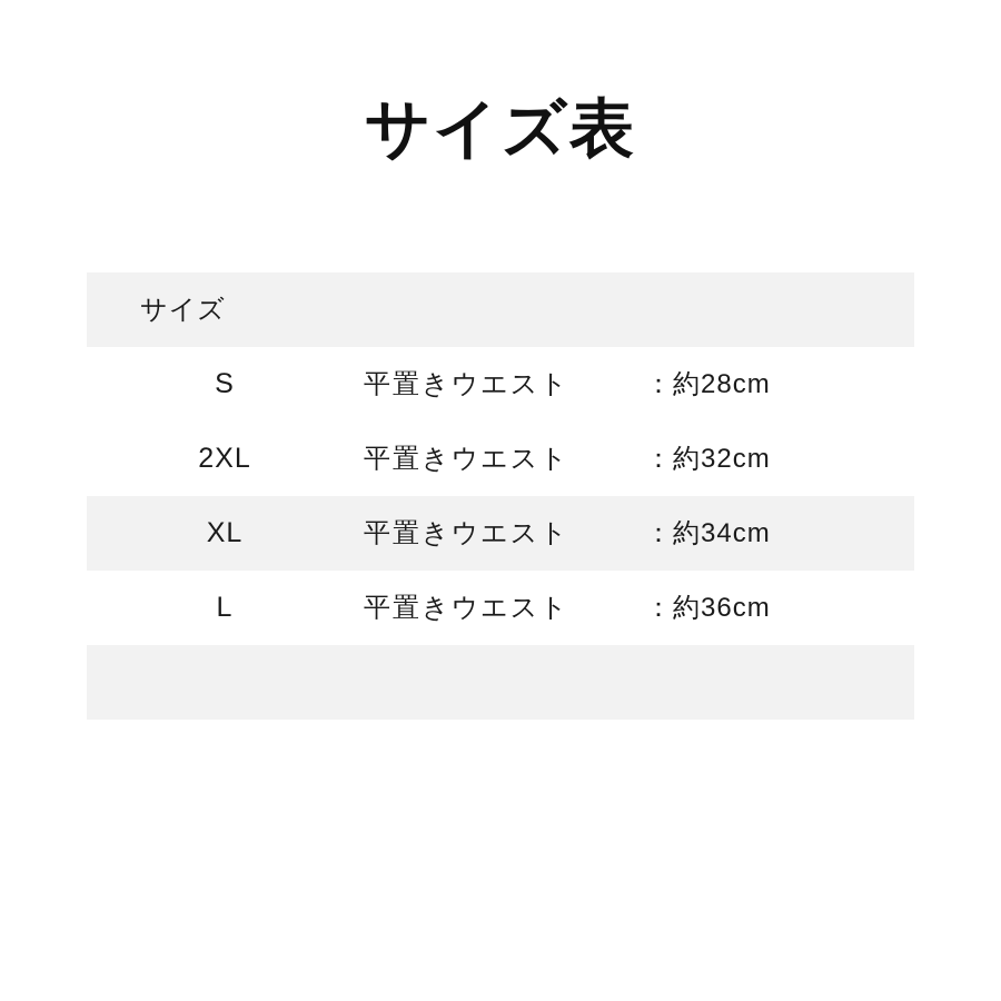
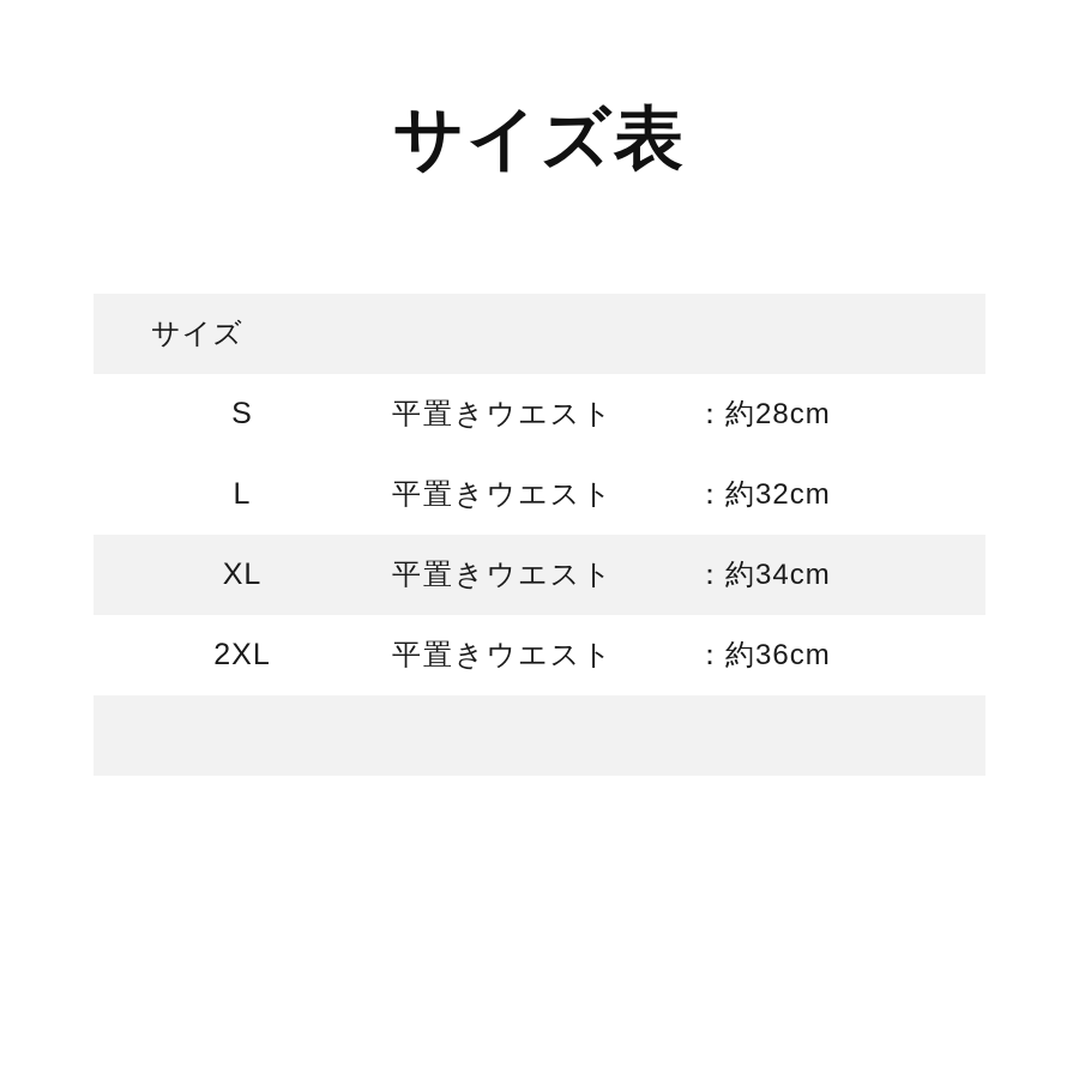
  サイズ表
  サイズ
  S	平置きウエスト	：約28cm
- 2XL	平置きウエスト	：約32cm
+ L	平置きウエスト	：約32cm
  XL	平置きウエスト	：約34cm
- L	平置きウエスト	：約36cm
+ 2XL	平置きウエスト	：約36cm
